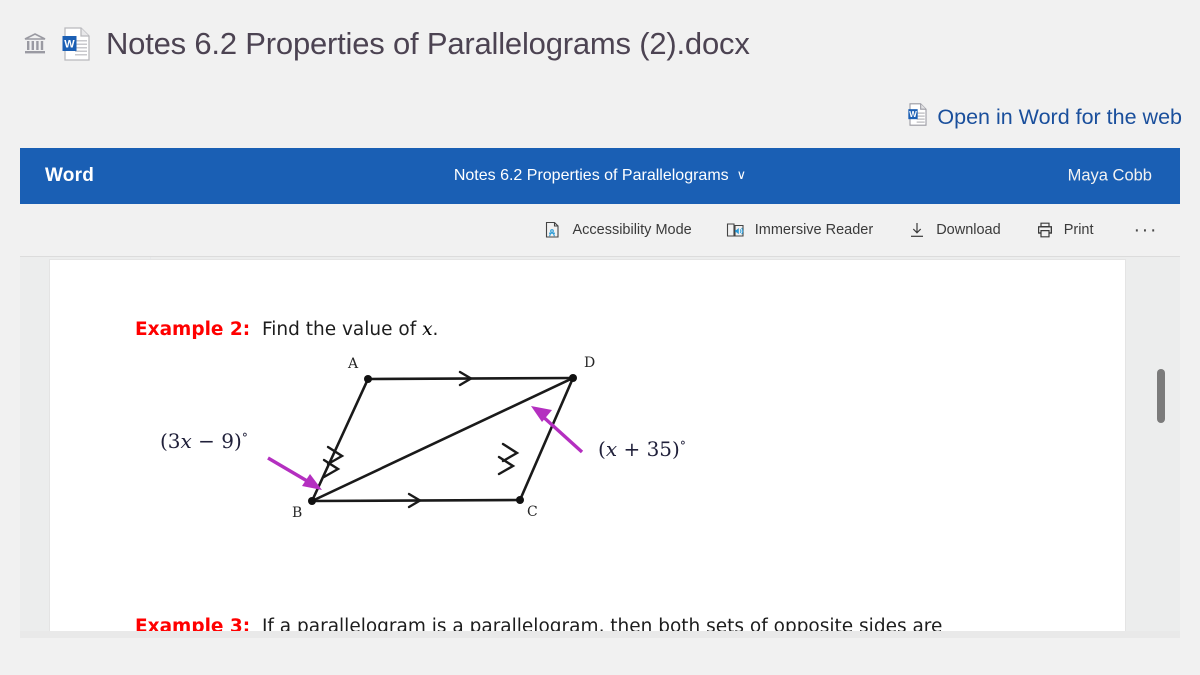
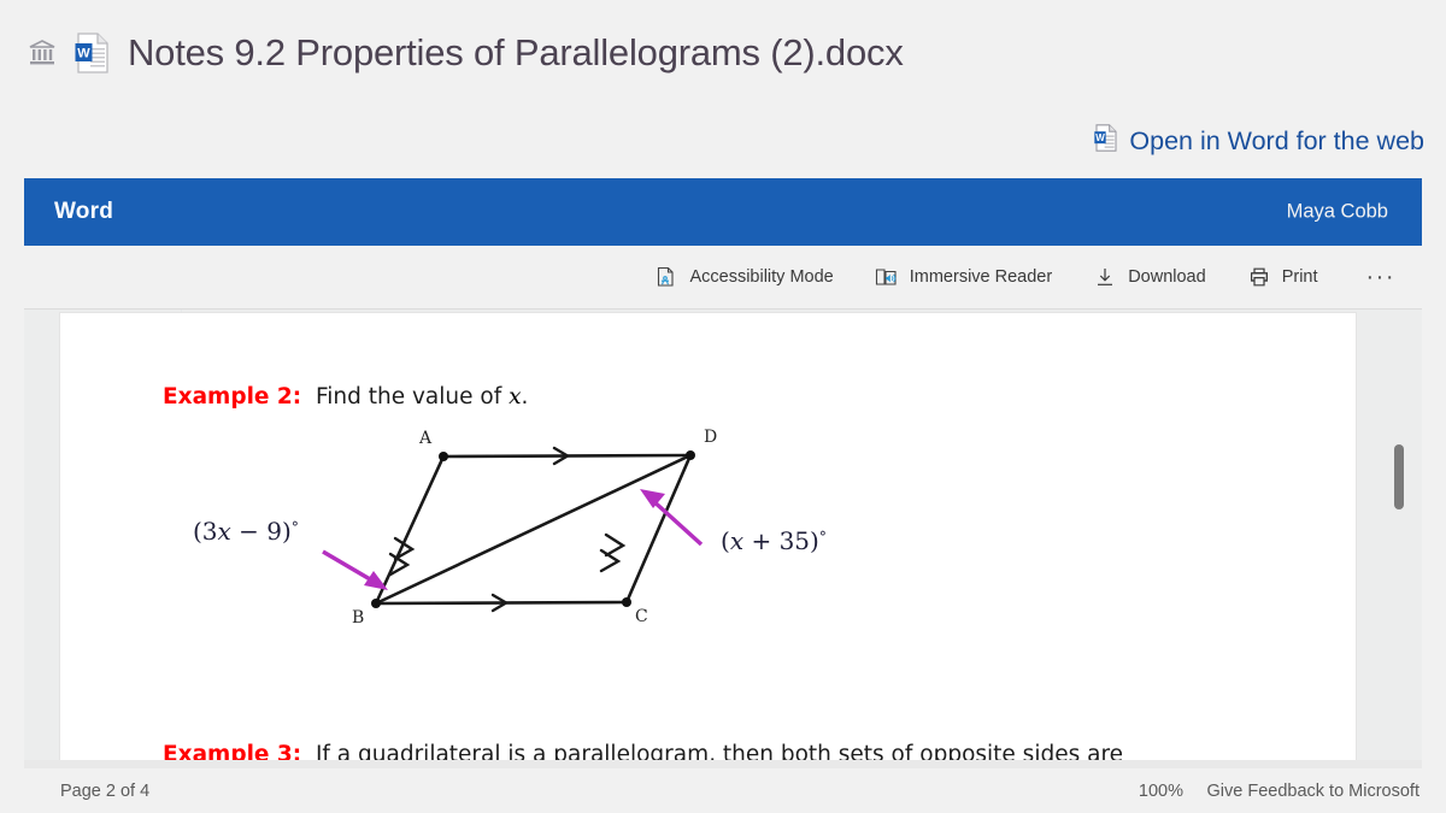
  W
- Notes 6.2 Properties of Parallelograms (2).docx
+ Notes 9.2 Properties of Parallelograms (2).docx
  W
  Open in Word for the web
  Word
- Notes 6.2 Properties of Parallelograms ∨
  Maya Cobb
  Accessibility Mode
  Immersive Reader
  Download
  Print
  ···
  Example 2: Find the value of x.
  A
  D
  C
  B
  (3x − 9)°
  (x + 35)°
- Example 3: If a parallelogram is a parallelogram, then both sets of opposite sides are
+ Example 3: If a quadrilateral is a parallelogram, then both sets of opposite sides are
+ Page 2 of 4
+ 100%
+ Give Feedback to Microsoft
